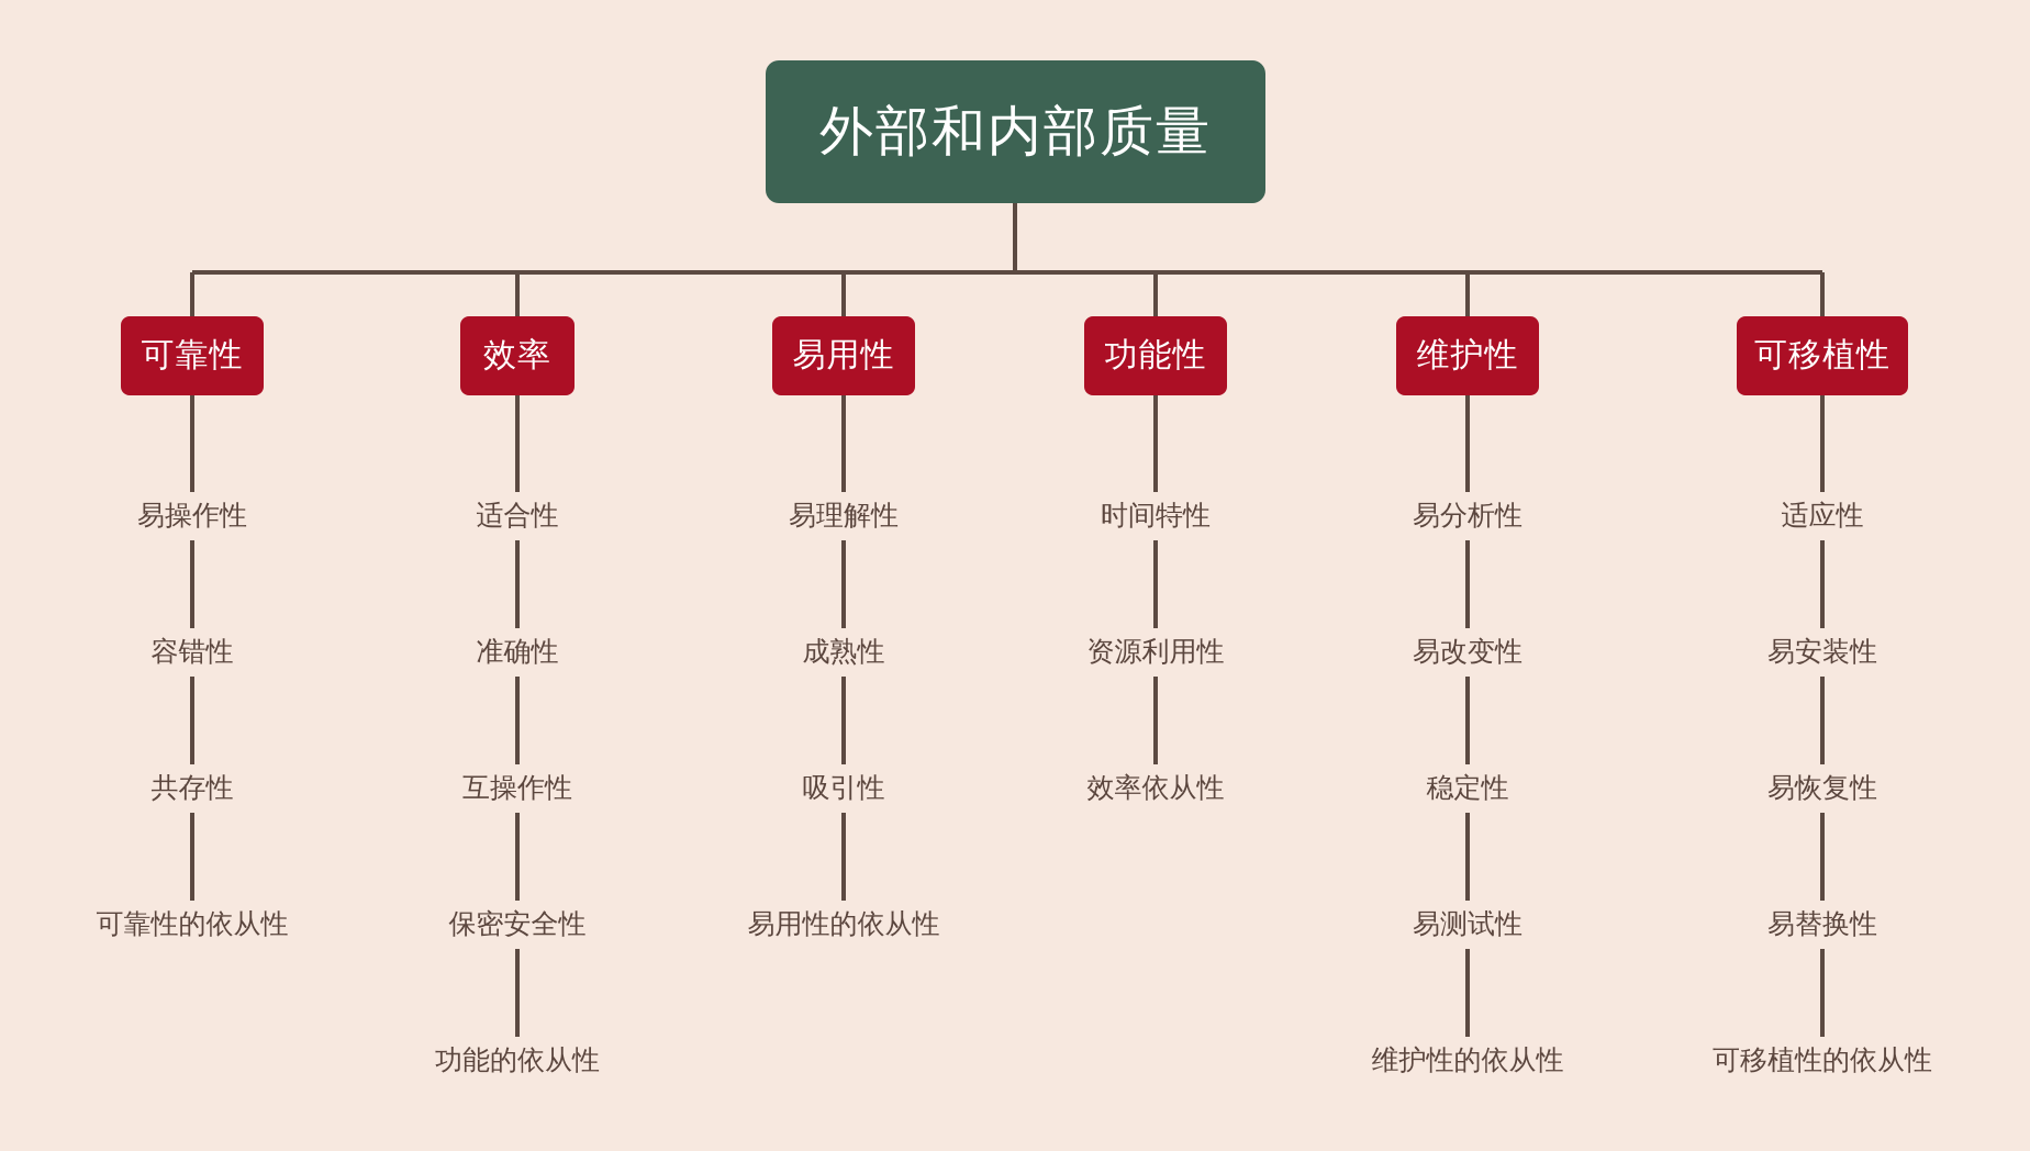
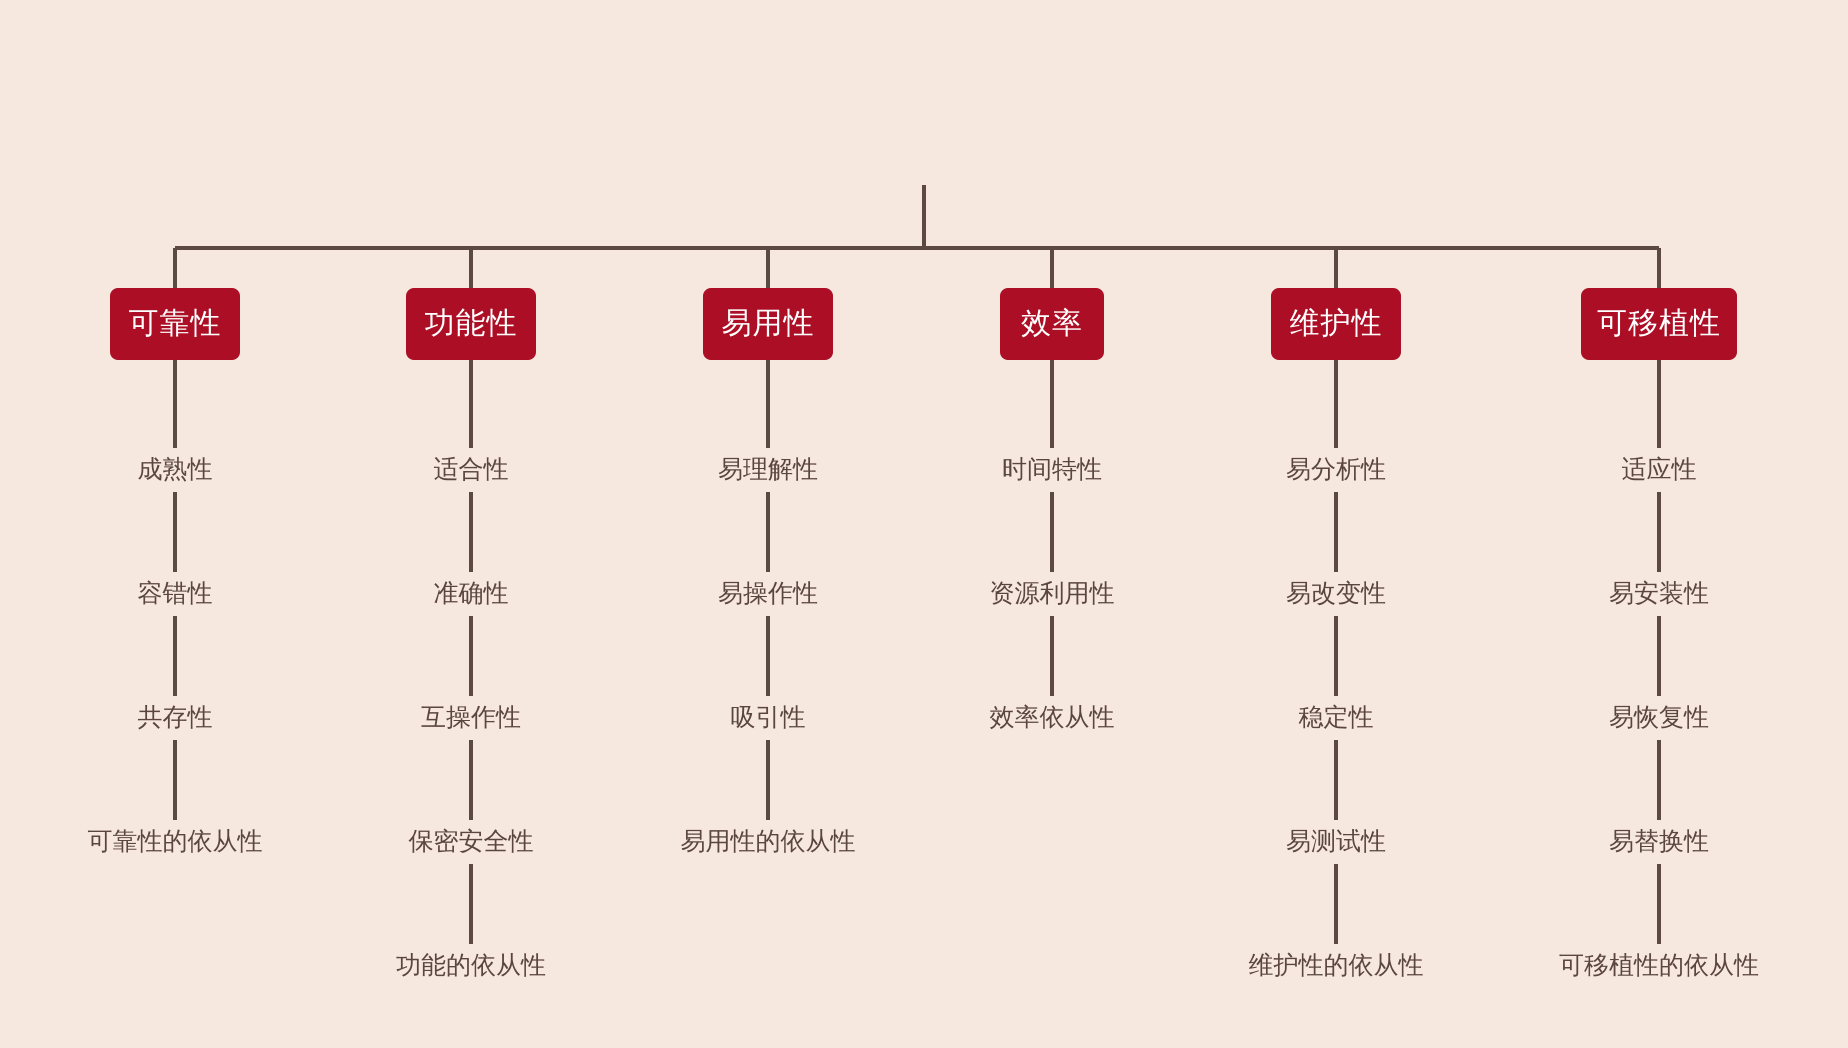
- 外部和内部质量
  可靠性
- 易操作性
+ 成熟性
  容错性
  共存性
  可靠性的依从性
- 效率
+ 功能性
  适合性
  准确性
  互操作性
  保密安全性
  功能的依从性
  易用性
  易理解性
- 成熟性
+ 易操作性
  吸引性
  易用性的依从性
- 功能性
+ 效率
  时间特性
  资源利用性
  效率依从性
  维护性
  易分析性
  易改变性
  稳定性
  易测试性
  维护性的依从性
  可移植性
  适应性
  易安装性
  易恢复性
  易替换性
  可移植性的依从性
